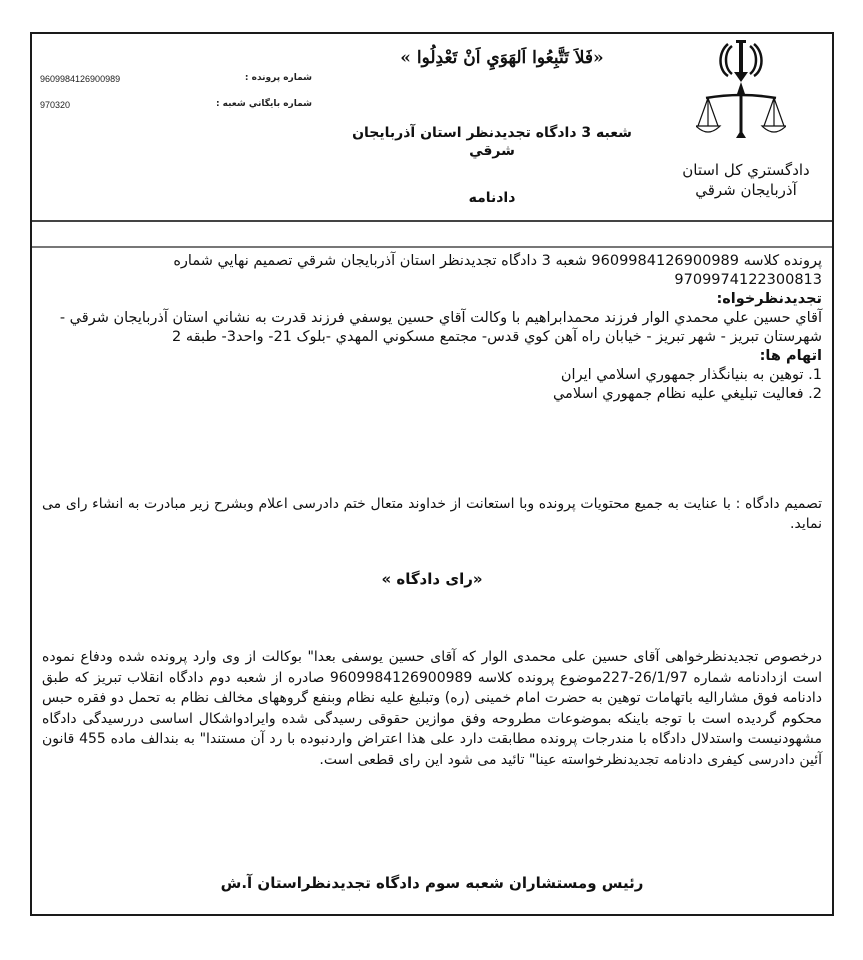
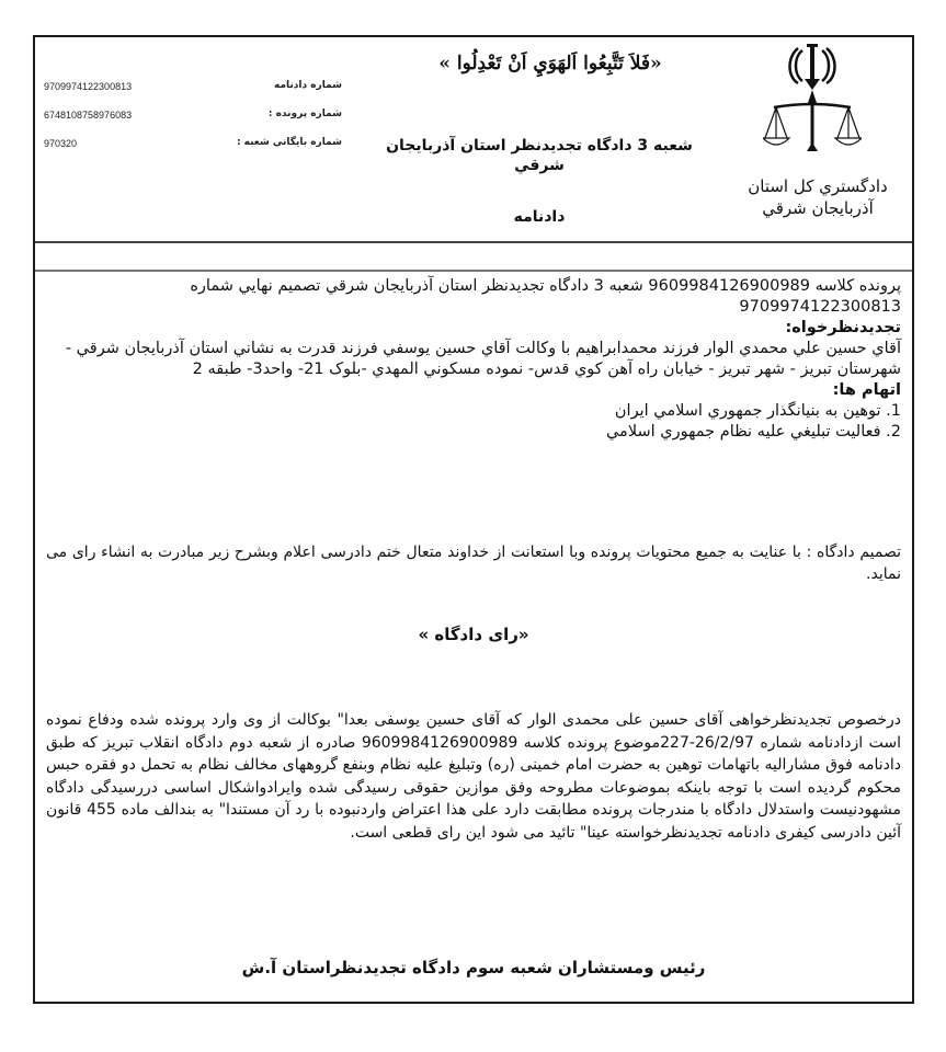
  دادگستري کل استان
  آذربايجان شرقي
  «فَلاَ تَتَّبِعُوا اَلهَوَيِ اَنْ تَعْدِلُوا »
  شعبه 3 دادگاه تجديدنظر استان آذربايجان شرقي
  دادنامه
+ 9709974122300813
+ شماره دادنامه
- 9609984126900989
+ 6748108758976083
  شماره پرونده :
  970320
  شماره بايگاني شعبه :
  پرونده کلاسه 9609984126900989 شعبه 3 دادگاه تجديدنظر استان آذربايجان شرقي تصميم نهايي شماره 9709974122300813
  تجديدنظرخواه:
- آقاي حسين علي محمدي الوار فرزند محمدابراهيم با وکالت آقاي حسين يوسفي فرزند قدرت به نشاني استان آذربايجان شرقي - شهرستان تبريز - شهر تبريز - خيابان راه آهن کوي قدس- مجتمع مسکوني المهدي -بلوک 21- واحد3- طبقه 2
+ آقاي حسين علي محمدي الوار فرزند محمدابراهيم با وکالت آقاي حسين يوسفي فرزند قدرت به نشاني استان آذربايجان شرقي - شهرستان تبريز - شهر تبريز - خيابان راه آهن کوي قدس- نموده مسکوني المهدي -بلوک 21- واحد3- طبقه 2
  اتهام ها:
  1. توهين به بنيانگذار جمهوري اسلامي ايران
  2. فعاليت تبليغي عليه نظام جمهوري اسلامي
  تصمیم دادگاه : با عنایت به جمیع محتویات پرونده وبا استعانت از خداوند متعال ختم دادرسی اعلام وبشرح زیر مبادرت به انشاء رای می نماید.
  «رای دادگاه »
- درخصوص تجدیدنظرخواهی آقای حسین علی محمدی الوار که آقای حسین یوسفی بعدا" بوکالت از وی وارد پرونده شده ودفاع نموده است ازدادنامه شماره 26/1/97-227موضوع پرونده کلاسه 9609984126900989 صادره از شعبه دوم دادگاه انقلاب تبریز که طبق دادنامه فوق مشارالیه باتهامات توهین به حضرت امام خمینی (ره) وتبلیغ علیه نظام وبنفع گروههای مخالف نظام به تحمل دو فقره حبس محکوم گردیده است با توجه باینکه بموضوعات مطروحه وفق موازین حقوقی رسیدگی شده وایرادواشکال اساسی دررسیدگی دادگاه مشهودنیست واستدلال دادگاه با مندرجات پرونده مطابقت دارد علی هذا اعتراض واردنبوده با رد آن مستندا" به بندالف ماده 455 قانون آئین دادرسی کیفری دادنامه تجدیدنظرخواسته عینا" تائید می شود این رای قطعی است.
+ درخصوص تجدیدنظرخواهی آقای حسین علی محمدی الوار که آقای حسین یوسفی بعدا" بوکالت از وی وارد پرونده شده ودفاع نموده است ازدادنامه شماره 26/2/97-227موضوع پرونده کلاسه 9609984126900989 صادره از شعبه دوم دادگاه انقلاب تبریز که طبق دادنامه فوق مشارالیه باتهامات توهین به حضرت امام خمینی (ره) وتبلیغ علیه نظام وبنفع گروههای مخالف نظام به تحمل دو فقره حبس محکوم گردیده است با توجه باینکه بموضوعات مطروحه وفق موازین حقوقی رسیدگی شده وایرادواشکال اساسی دررسیدگی دادگاه مشهودنیست واستدلال دادگاه با مندرجات پرونده مطابقت دارد علی هذا اعتراض واردنبوده با رد آن مستندا" به بندالف ماده 455 قانون آئین دادرسی کیفری دادنامه تجدیدنظرخواسته عینا" تائید می شود این رای قطعی است.
  رئیس ومستشاران شعبه سوم دادگاه تجدیدنظراستان آ.ش
